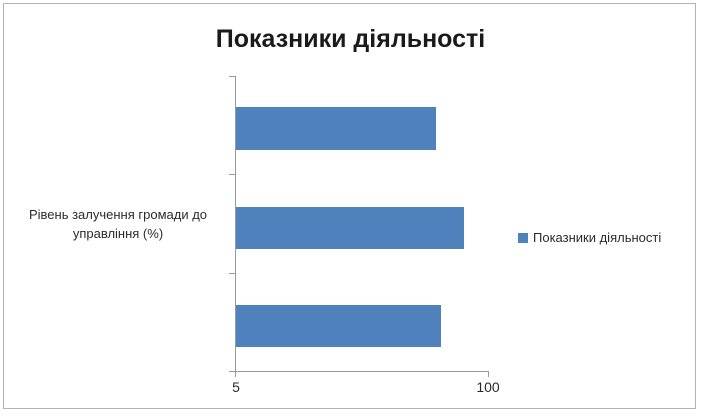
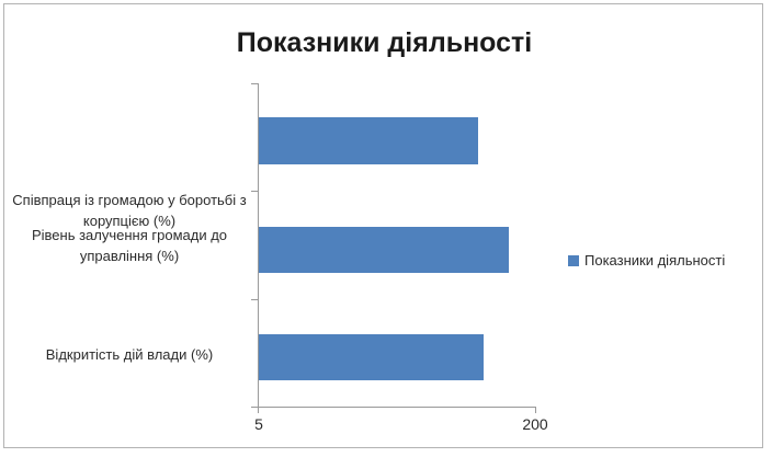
  Показники діяльності
+ Співпраця із громадою у боротьбі з корупцією (%)
  Рівень залучення громади до управління (%)
+ Відкритість дій влади (%)
  5
- 100
+ 200
  Показники діяльності
